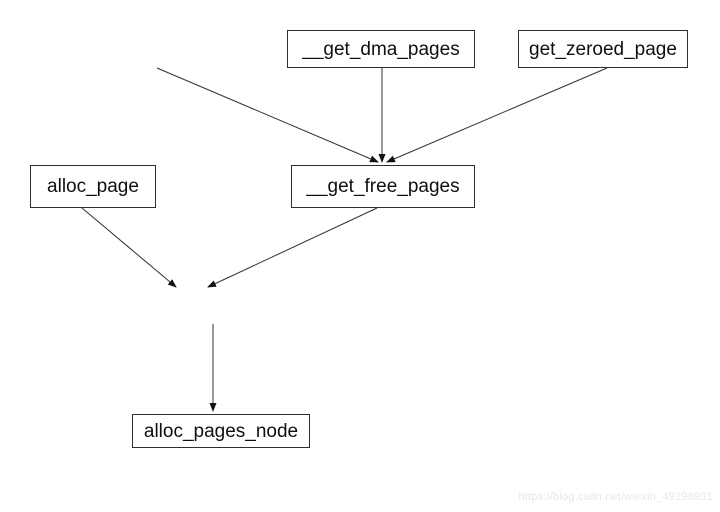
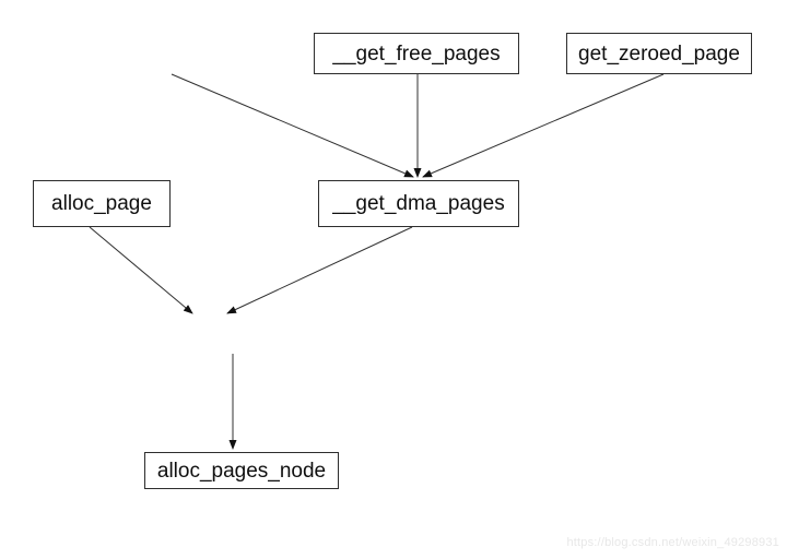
- __get_dma_pages
+ __get_free_pages
  get_zeroed_page
  alloc_page
- __get_free_pages
+ __get_dma_pages
  alloc_pages_node
  https://blog.csdn.net/weixin_49298931
